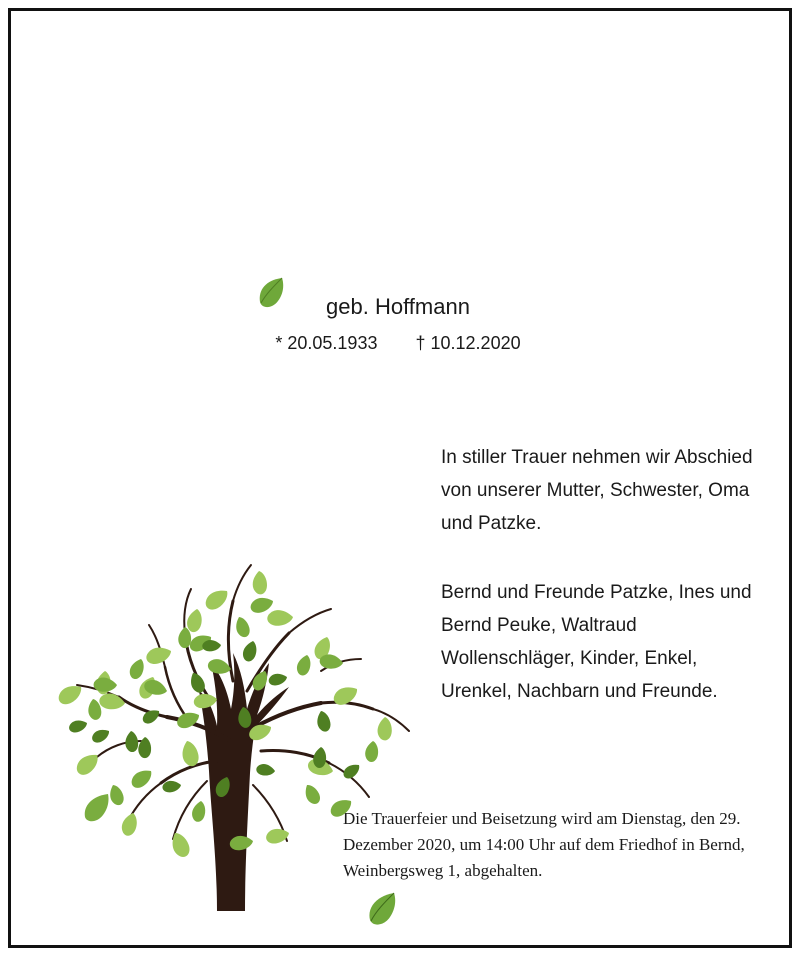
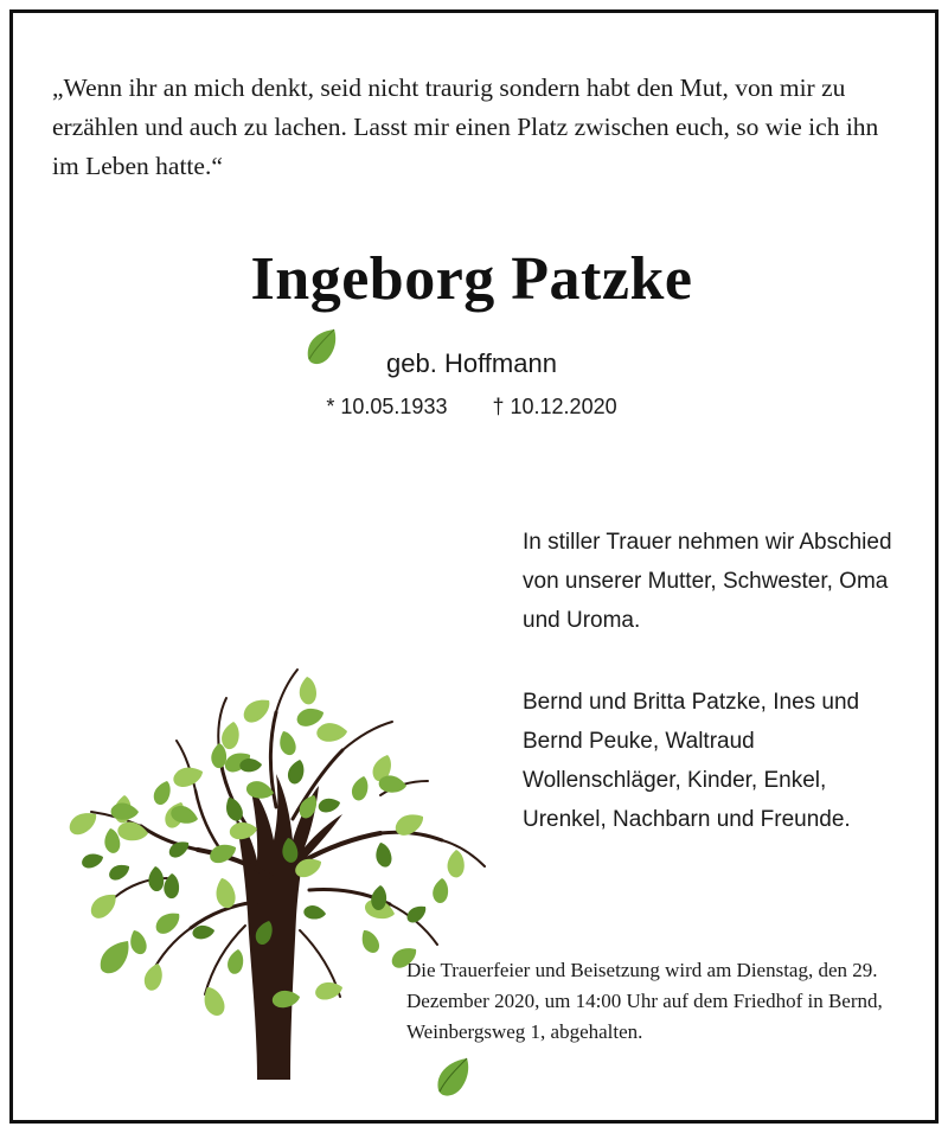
+ „Wenn ihr an mich denkt, seid nicht traurig sondern habt den Mut, von mir zu erzählen und auch zu lachen. Lasst mir einen Platz zwischen euch, so wie ich ihn im Leben hatte.“
+ Ingeborg Patzke
  geb. Hoffmann
- * 20.05.1933 † 10.12.2020
+ * 10.05.1933 † 10.12.2020
- In stiller Trauer nehmen wir Abschied von unserer Mutter, Schwester, Oma und Patzke.
+ In stiller Trauer nehmen wir Abschied von unserer Mutter, Schwester, Oma und Uroma.
- Bernd und Freunde Patzke, Ines und Bernd Peuke, Waltraud Wollenschläger, Kinder, Enkel, Urenkel, Nachbarn und Freunde.
+ Bernd und Britta Patzke, Ines und Bernd Peuke, Waltraud Wollenschläger, Kinder, Enkel, Urenkel, Nachbarn und Freunde.
  Die Trauerfeier und Beisetzung wird am Dienstag, den 29. Dezember 2020, um 14:00 Uhr auf dem Friedhof in Bernd, Weinbergsweg 1, abgehalten.
